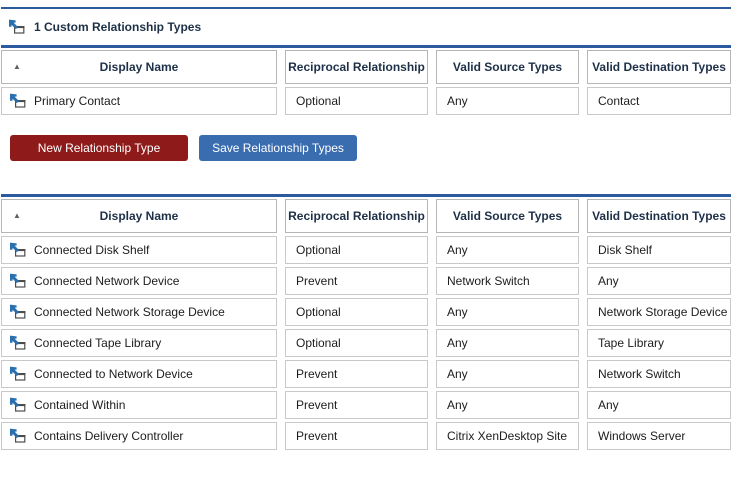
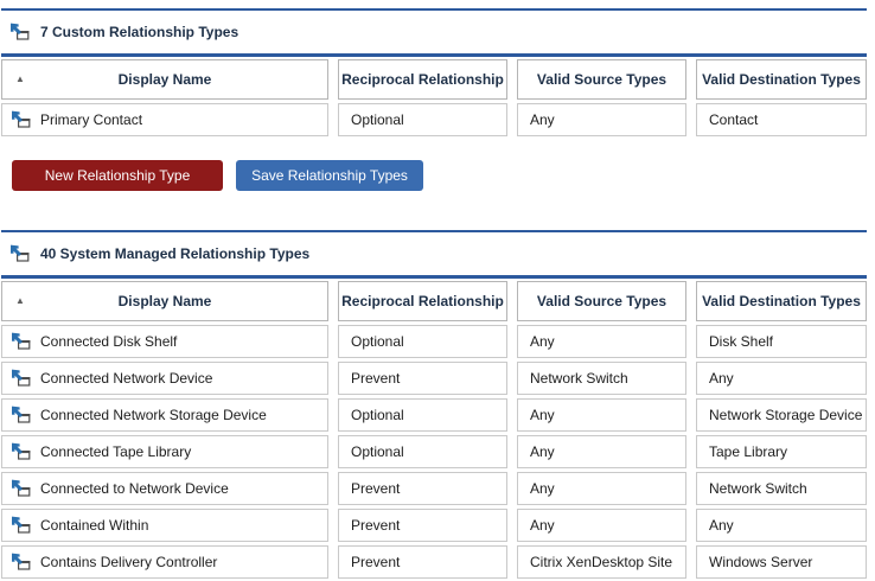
- 1 Custom Relationship Types
+ 7 Custom Relationship Types
  ▲
  Display Name
  Reciprocal Relationship
  Valid Source Types
  Valid Destination Types
  Primary Contact
  Optional
  Any
  Contact
  New Relationship Type
  Save Relationship Types
+ 40 System Managed Relationship Types
  ▲
  Display Name
  Reciprocal Relationship
  Valid Source Types
  Valid Destination Types
  Connected Disk Shelf
  Optional
  Any
  Disk Shelf
  Connected Network Device
  Prevent
  Network Switch
  Any
  Connected Network Storage Device
  Optional
  Any
  Network Storage Device
  Connected Tape Library
  Optional
  Any
  Tape Library
  Connected to Network Device
  Prevent
  Any
  Network Switch
  Contained Within
  Prevent
  Any
  Any
  Contains Delivery Controller
  Prevent
  Citrix XenDesktop Site
  Windows Server
